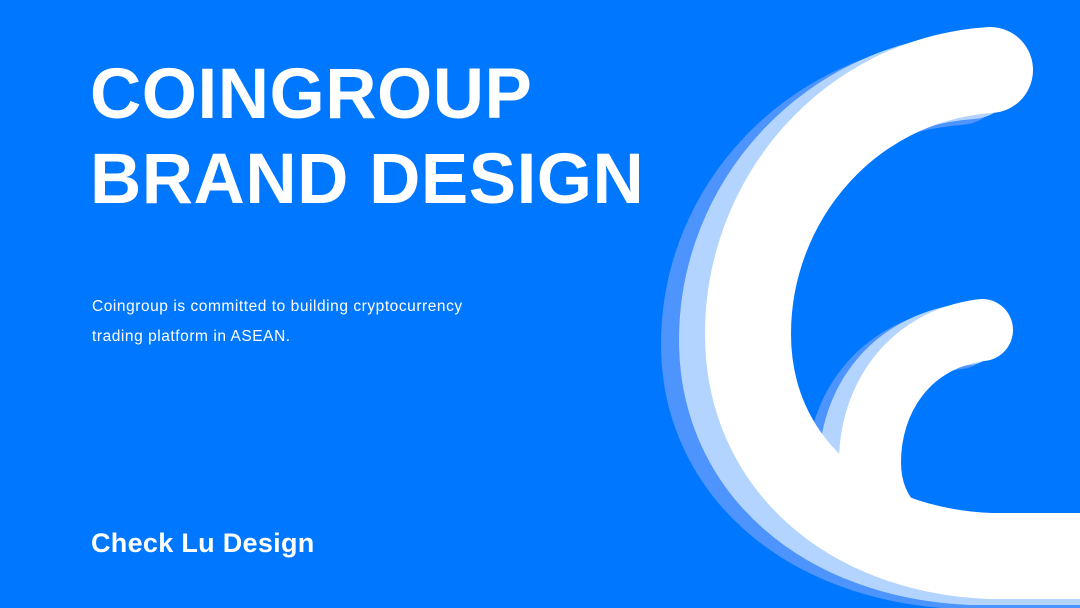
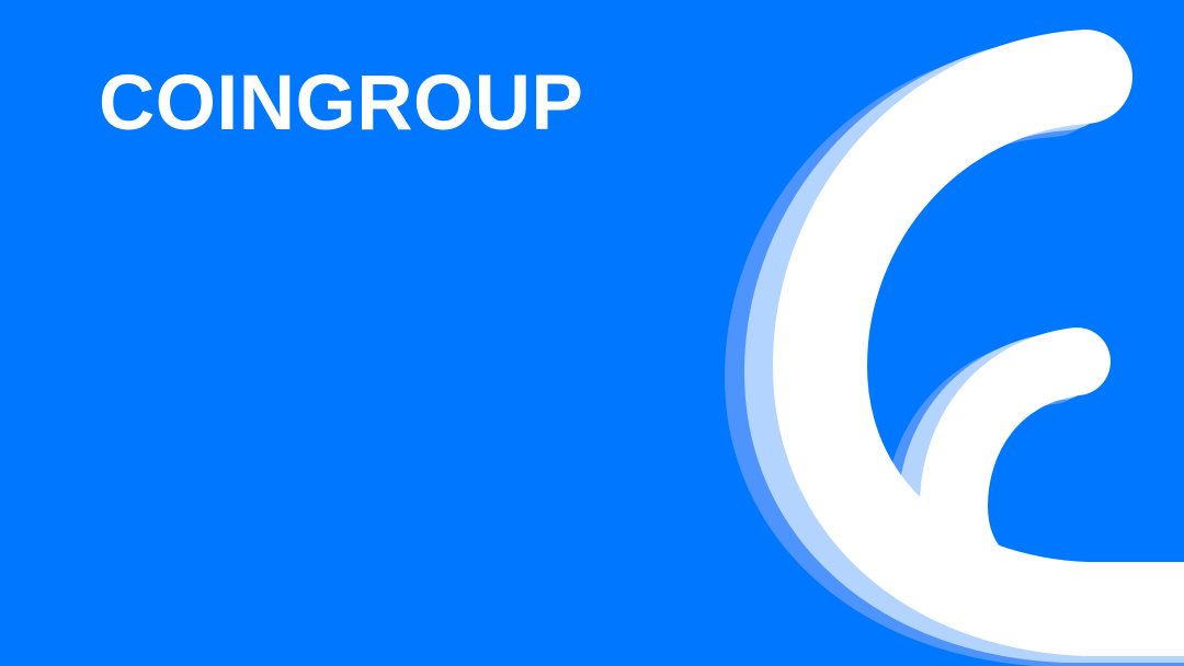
  COINGROUP
- BRAND DESIGN
- Coingroup is committed to building cryptocurrency
- trading platform in ASEAN.
- Check Lu Design
